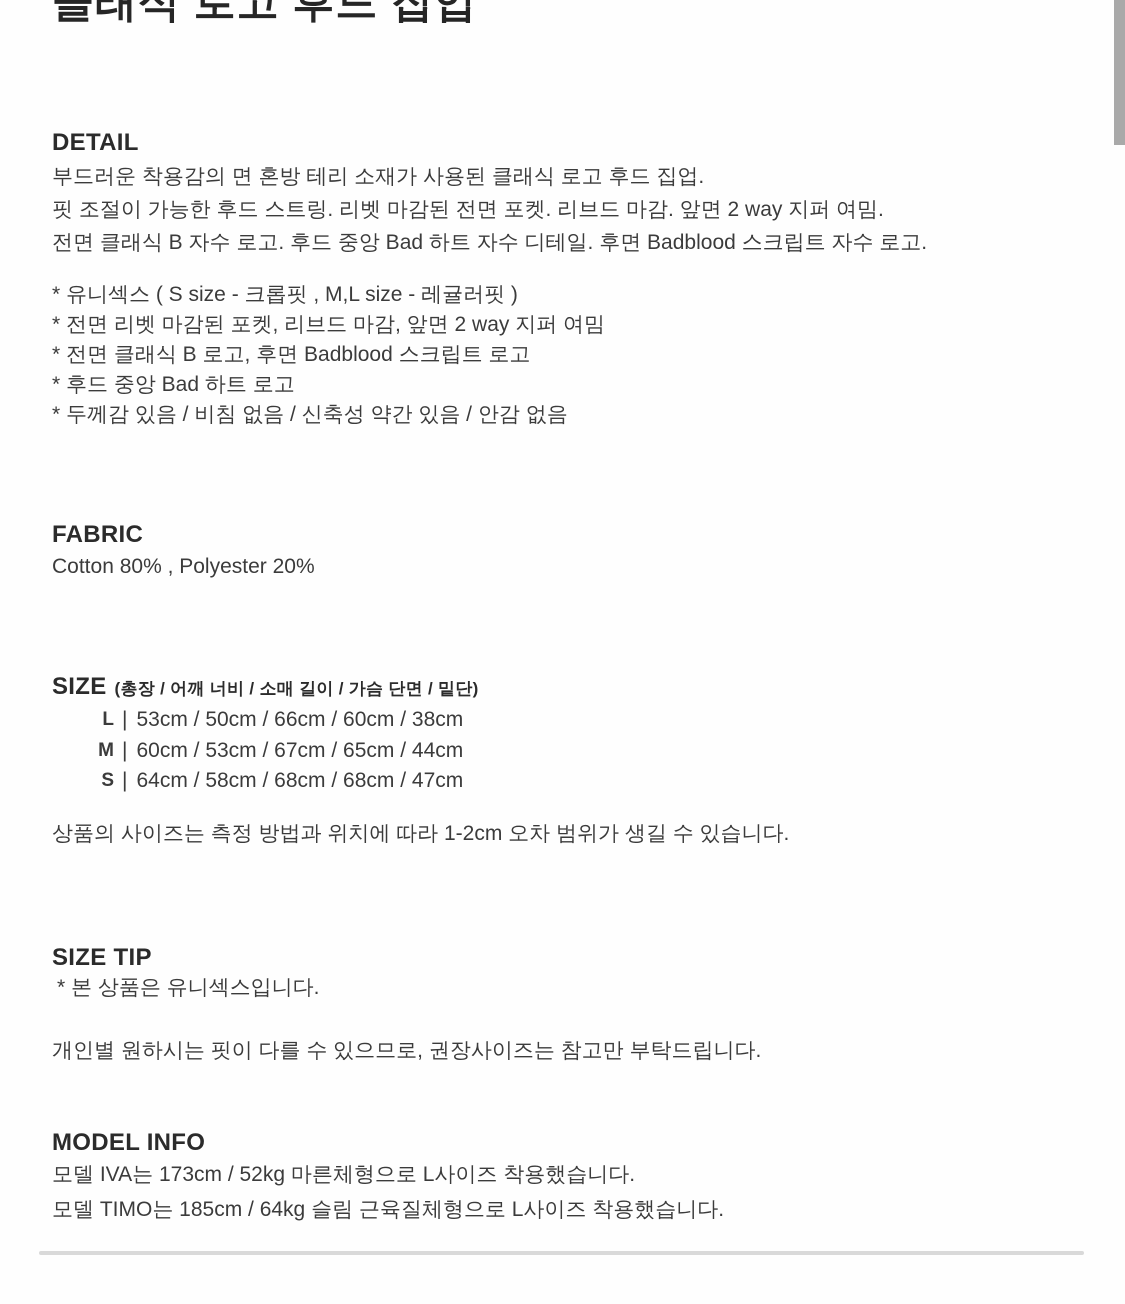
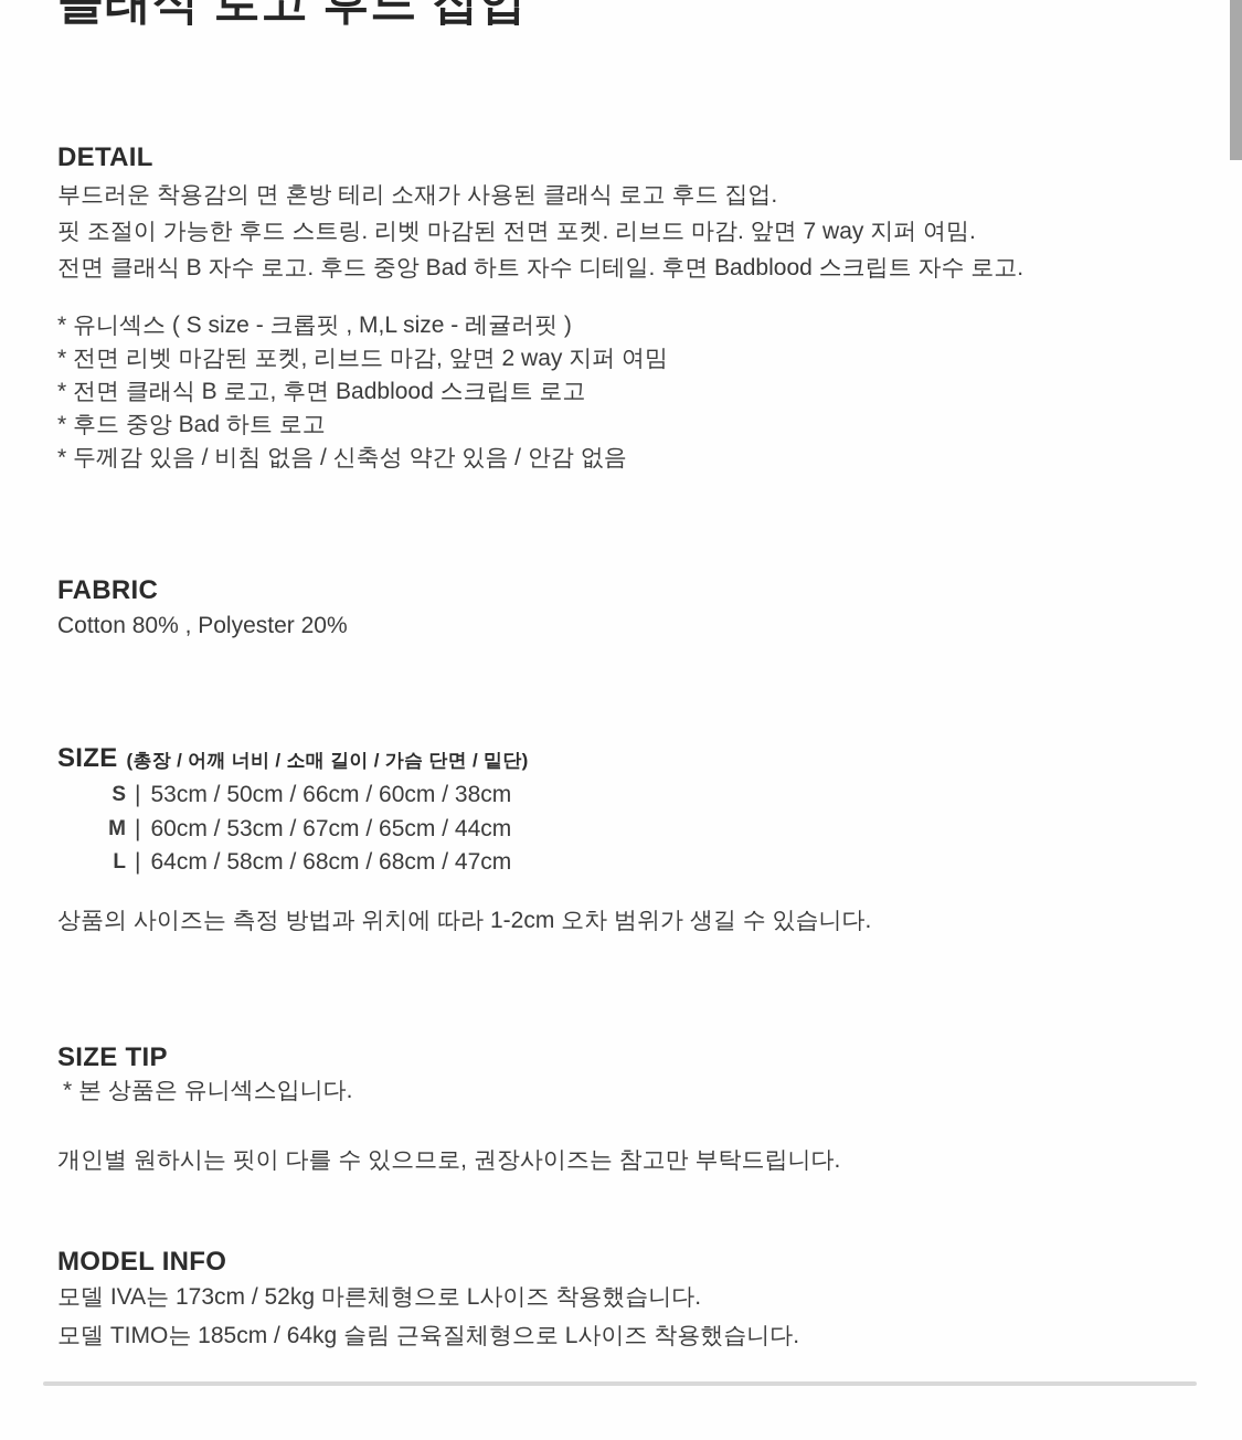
  클래식 로고 후드 집업
  DETAIL
  부드러운 착용감의 면 혼방 테리 소재가 사용된 클래식 로고 후드 집업.
- 핏 조절이 가능한 후드 스트링. 리벳 마감된 전면 포켓. 리브드 마감. 앞면 2 way 지퍼 여밈.
+ 핏 조절이 가능한 후드 스트링. 리벳 마감된 전면 포켓. 리브드 마감. 앞면 7 way 지퍼 여밈.
  전면 클래식 B 자수 로고. 후드 중앙 Bad 하트 자수 디테일. 후면 Badblood 스크립트 자수 로고.
  * 유니섹스 ( S size - 크롭핏 , M,L size - 레귤러핏 )
  * 전면 리벳 마감된 포켓, 리브드 마감, 앞면 2 way 지퍼 여밈
  * 전면 클래식 B 로고, 후면 Badblood 스크립트 로고
  * 후드 중앙 Bad 하트 로고
  * 두께감 있음 / 비침 없음 / 신축성 약간 있음 / 안감 없음
  FABRIC
  Cotton 80% , Polyester 20%
  SIZE (총장 / 어깨 너비 / 소매 길이 / 가슴 단면 / 밑단)
- L
+ S
  |
  53cm / 50cm / 66cm / 60cm / 38cm
  M
  |
  60cm / 53cm / 67cm / 65cm / 44cm
- S
+ L
  |
  64cm / 58cm / 68cm / 68cm / 47cm
  상품의 사이즈는 측정 방법과 위치에 따라 1-2cm 오차 범위가 생길 수 있습니다.
  SIZE TIP
  * 본 상품은 유니섹스입니다.
  개인별 원하시는 핏이 다를 수 있으므로, 권장사이즈는 참고만 부탁드립니다.
  MODEL INFO
  모델 IVA는 173cm / 52kg 마른체형으로 L사이즈 착용했습니다.
  모델 TIMO는 185cm / 64kg 슬림 근육질체형으로 L사이즈 착용했습니다.
